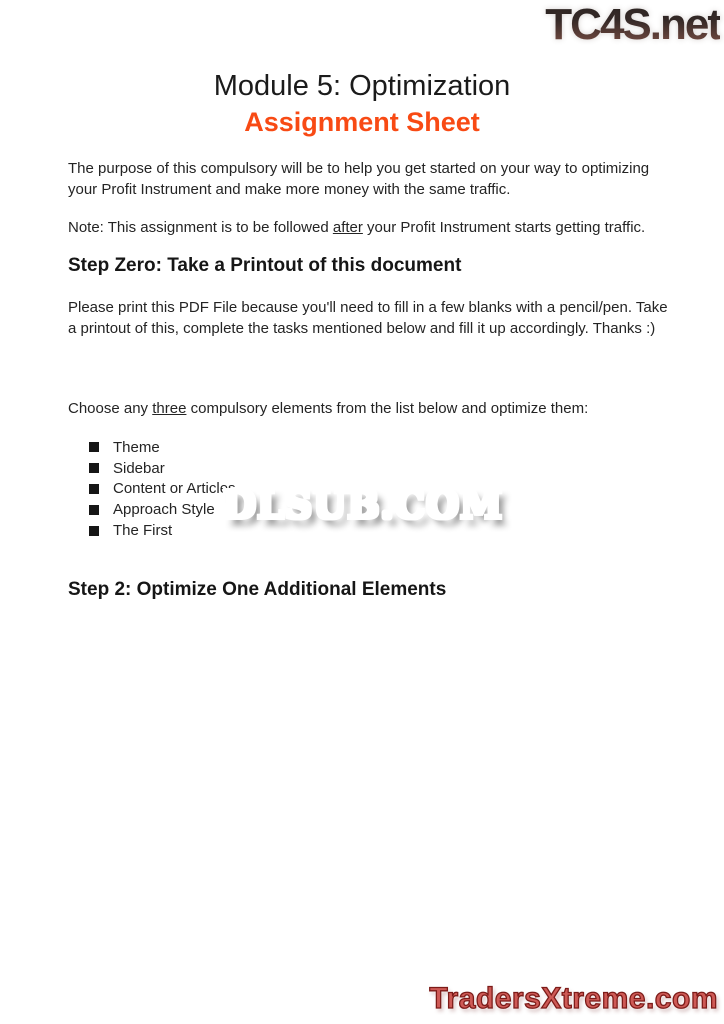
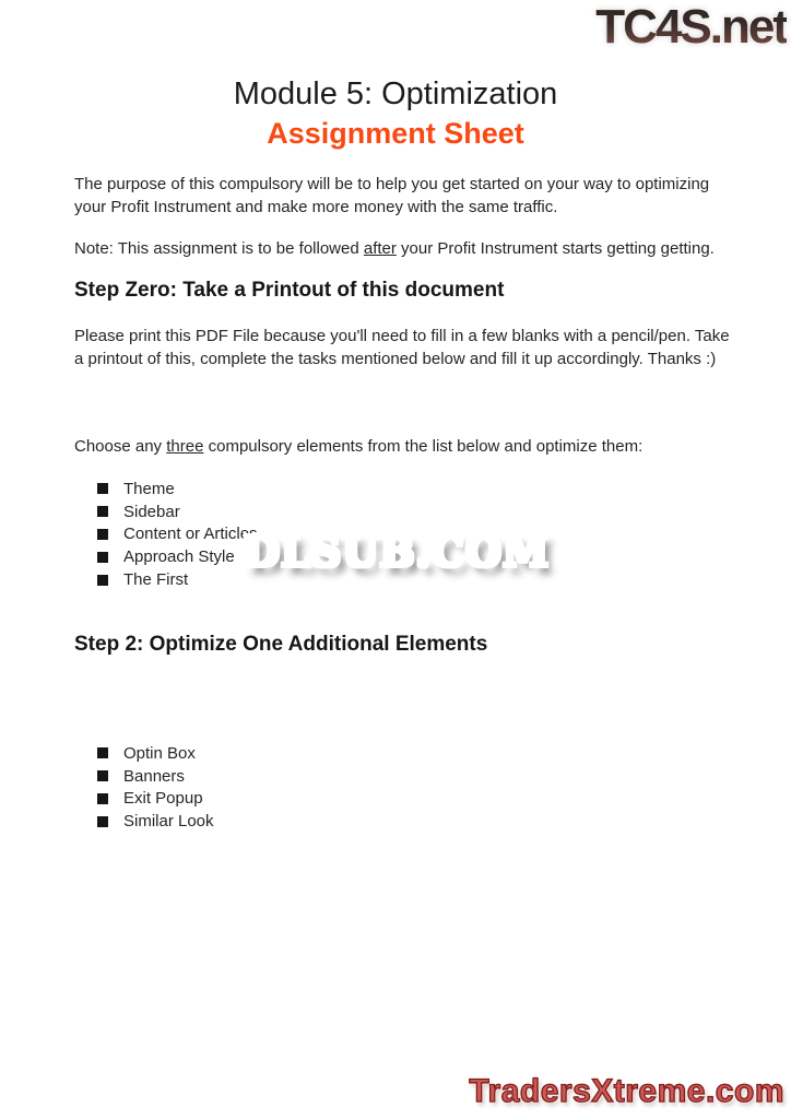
  TC4S.net
  Module 5: Optimization
  Assignment Sheet
  The purpose of this compulsory will be to help you get started on your way to optimizing your Profit Instrument and make more money with the same traffic.
- Note: This assignment is to be followed after your Profit Instrument starts getting traffic.
+ Note: This assignment is to be followed after your Profit Instrument starts getting getting.
  Step Zero: Take a Printout of this document
  Please print this PDF File because you'll need to fill in a few blanks with a pencil/pen. Take a printout of this, complete the tasks mentioned below and fill it up accordingly. Thanks :)
  Choose any three compulsory elements from the list below and optimize them:
  Theme
  Sidebar
  Content or Articl
  Approach Style
  The First
  DLSUB.COM
  Step 2: Optimize One Additional Elements
+ Optin Box
+ Banners
+ Exit Popup
+ Similar Look
  TradersXtreme.com
